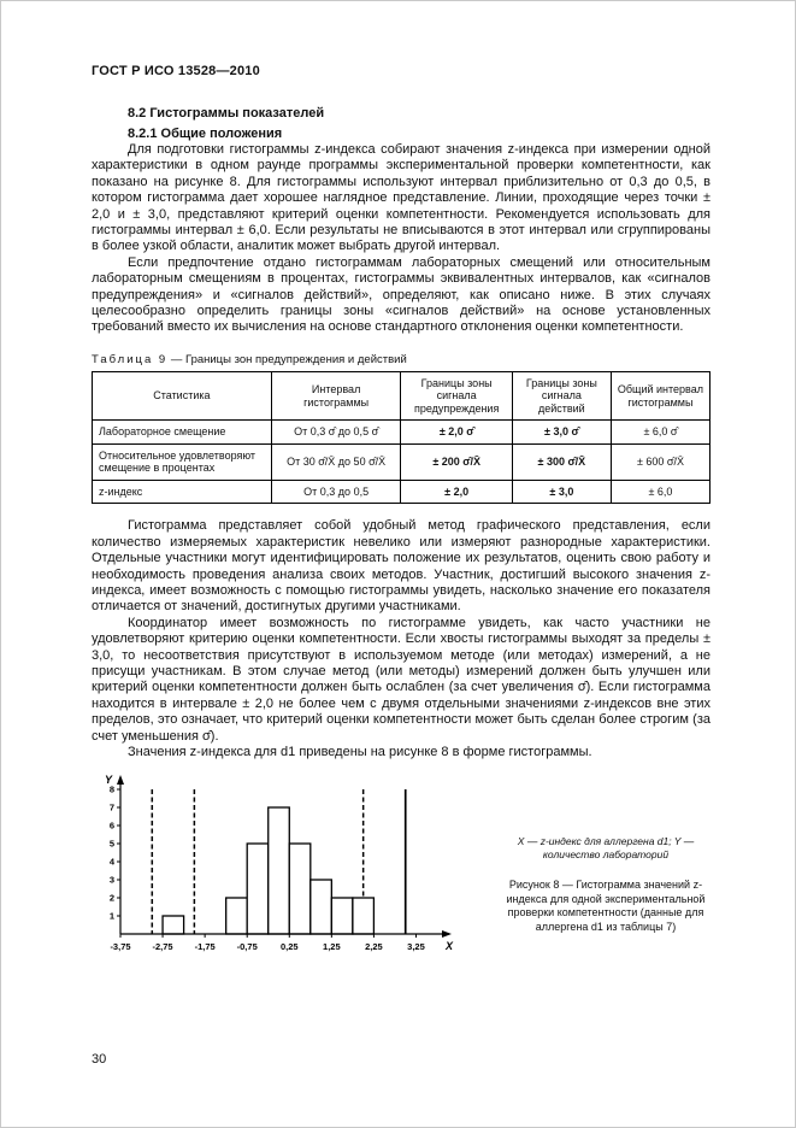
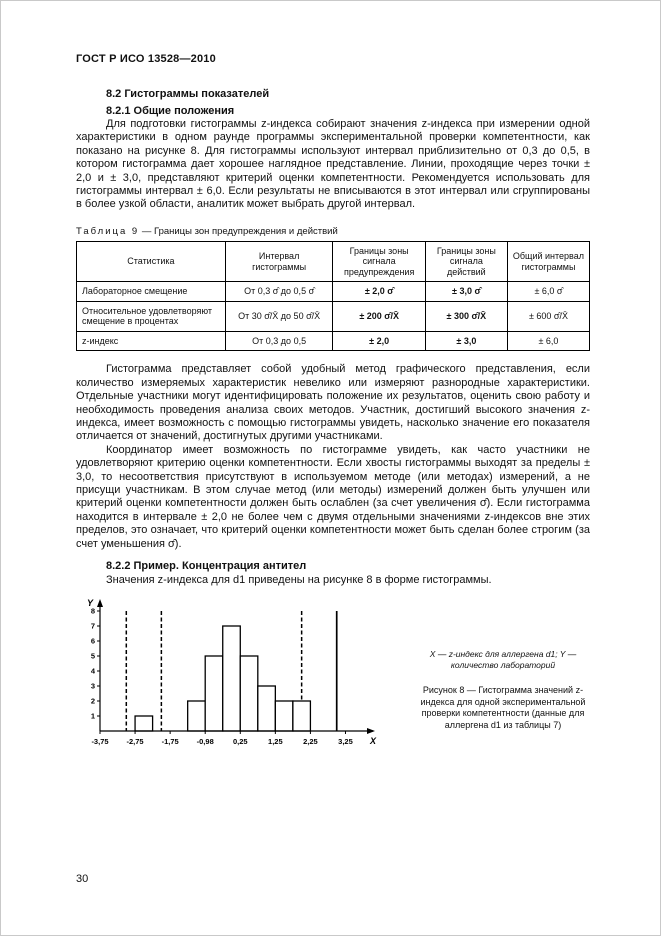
  ГОСТ Р ИСО 13528—2010
  8.2 Гистограммы показателей
  8.2.1 Общие положения
  Для подготовки гистограммы z-индекса собирают значения z-индекса при измерении одной характеристики в одном раунде программы экспериментальной проверки компетентности, как показано на рисунке 8. Для гистограммы используют интервал приблизительно от 0,3 до 0,5, в котором гистограмма дает хорошее наглядное представление. Линии, проходящие через точки ± 2,0 и ± 3,0, представляют критерий оценки компетентности. Рекомендуется использовать для гистограммы интервал ± 6,0. Если результаты не вписываются в этот интервал или сгруппированы в более узкой области, аналитик может выбрать другой интервал.
- Если предпочтение отдано гистограммам лабораторных смещений или относительным лабораторным смещениям в процентах, гистограммы эквивалентных интервалов, как «сигналов предупреждения» и «сигналов действий», определяют, как описано ниже. В этих случаях целесообразно определить границы зоны «сигналов действий» на основе установленных требований вместо их вычисления на основе стандартного отклонения оценки компетентности.
  Таблица 9 — Границы зон предупреждения и действий
  Статистика	Интервал гистограммы	Границы зоны сигнала предупреждения	Границы зоны сигнала действий	Общий интервал гистограммы
  Лабораторное смещение	От 0,3 σ̂ до 0,5 σ̂	± 2,0 σ̂	± 3,0 σ̂	± 6,0 σ̂
  Относительное удовлетворяют смещение в процентах	От 30 σ̂/X̄ до 50 σ̂/X̄	± 200 σ̂/X̄	± 300 σ̂/X̄	± 600 σ̂/X̄
  z-индекс	От 0,3 до 0,5	± 2,0	± 3,0	± 6,0
  Гистограмма представляет собой удобный метод графического представления, если количество измеряемых характеристик невелико или измеряют разнородные характеристики. Отдельные участники могут идентифицировать положение их результатов, оценить свою работу и необходимость проведения анализа своих методов. Участник, достигший высокого значения z-индекса, имеет возможность с помощью гистограммы увидеть, насколько значение его показателя отличается от значений, достигнутых другими участниками.
  Координатор имеет возможность по гистограмме увидеть, как часто участники не удовлетворяют критерию оценки компетентности. Если хвосты гистограммы выходят за пределы ± 3,0, то несоответствия присутствуют в используемом методе (или методах) измерений, а не присущи участникам. В этом случае метод (или методы) измерений должен быть улучшен или критерий оценки компетентности должен быть ослаблен (за счет увеличения σ̂). Если гистограмма находится в интервале ± 2,0 не более чем с двумя отдельными значениями z-индексов вне этих пределов, это означает, что критерий оценки компетентности может быть сделан более строгим (за счет уменьшения σ̂).
+ 8.2.2 Пример. Концентрация антител
  Значения z-индекса для d1 приведены на рисунке 8 в форме гистограммы.
  1
  2
  3
  4
  5
  6
  7
  8
  -3,75
  -2,75
  -1,75
- -0,75
+ -0,98
  0,25
  1,25
  2,25
  3,25
  Y
  X
  X — z-индекс для аллергена d1; Y — количество лабораторий
  Рисунок 8 — Гистограмма значений z-индекса для одной экспериментальной проверки компетентности (данные для аллергена d1 из таблицы 7)
  30
